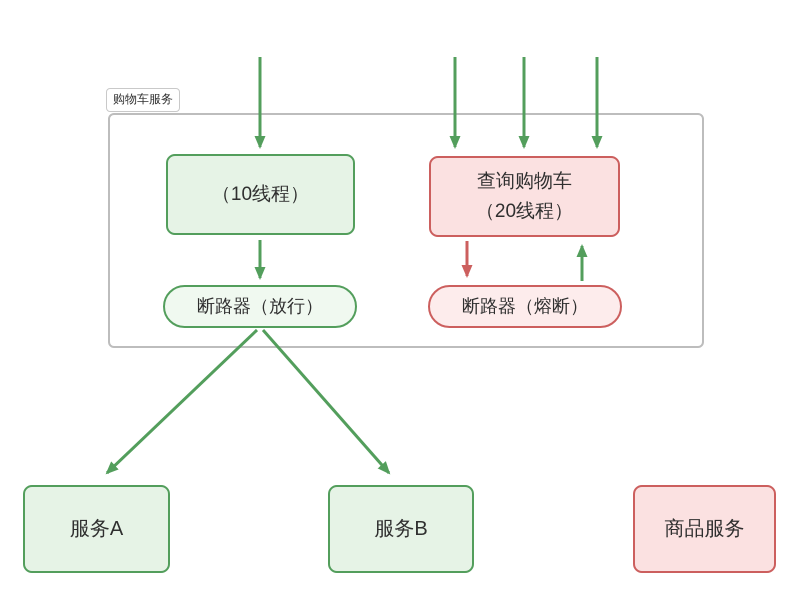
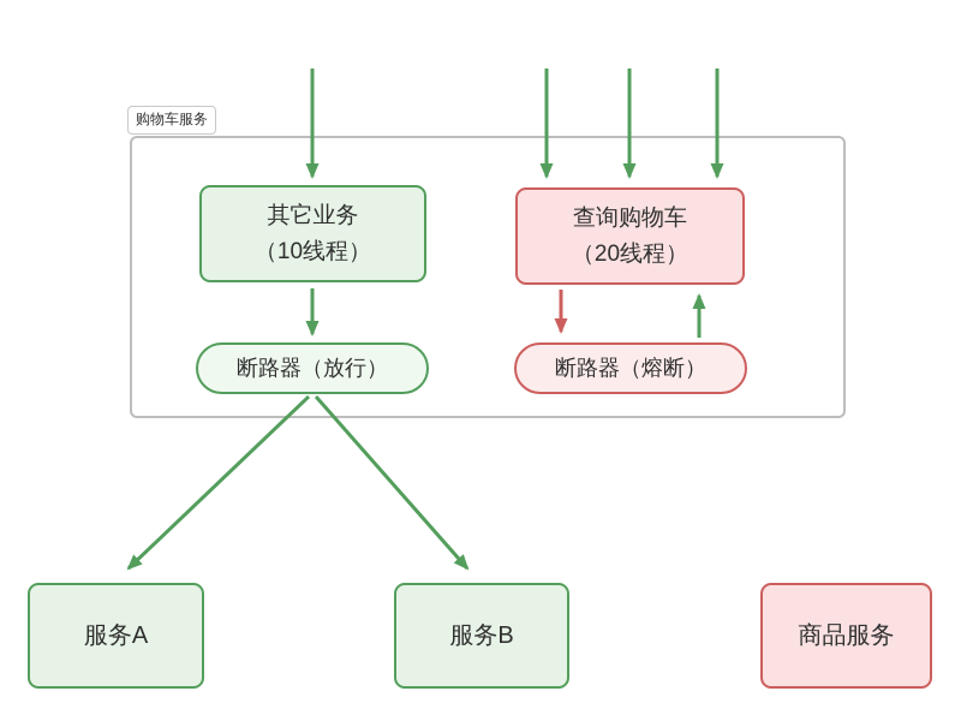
  购物车服务
+ 其它业务
  （10线程）
  查询购物车
  （20线程）
  断路器（放行）
  断路器（熔断）
  服务A
  服务B
  商品服务
